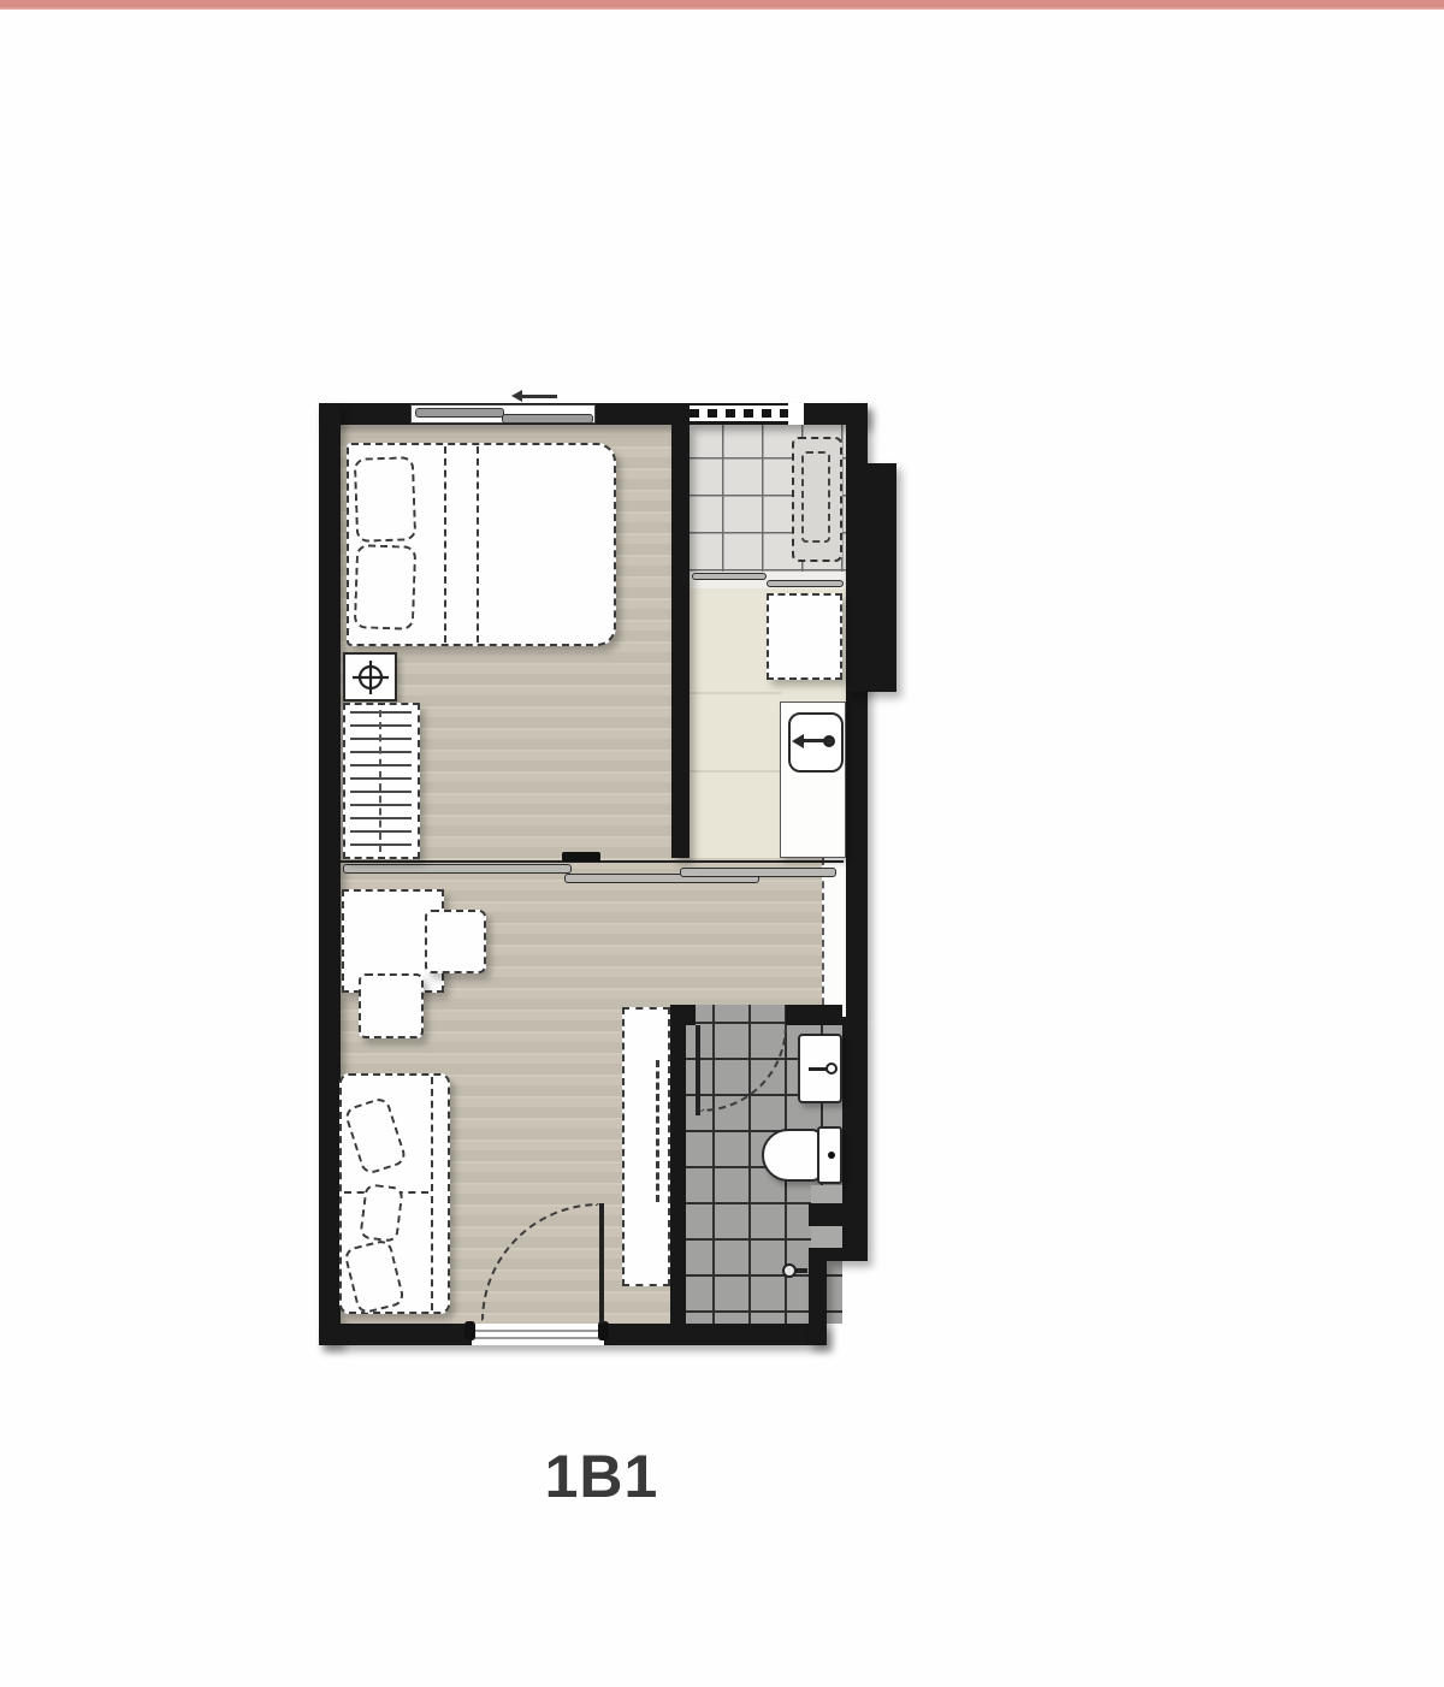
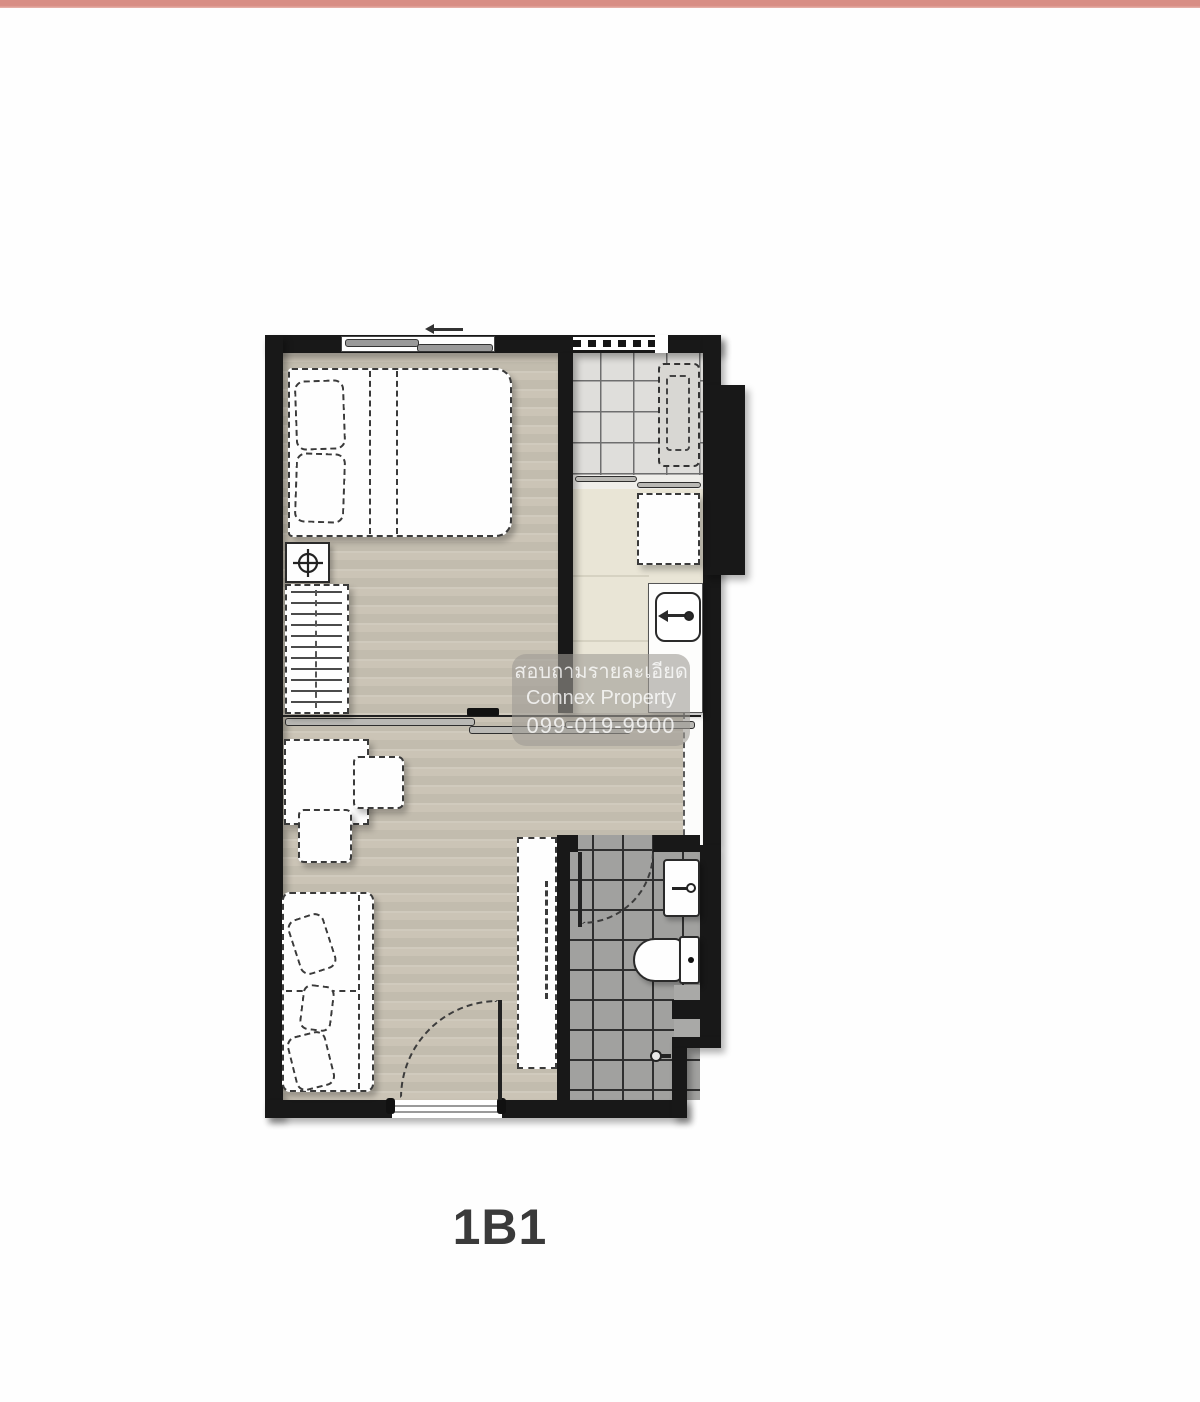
+ สอบถามรายละเอียด
+ Connex Property
+ 099-019-9900
  1B1
